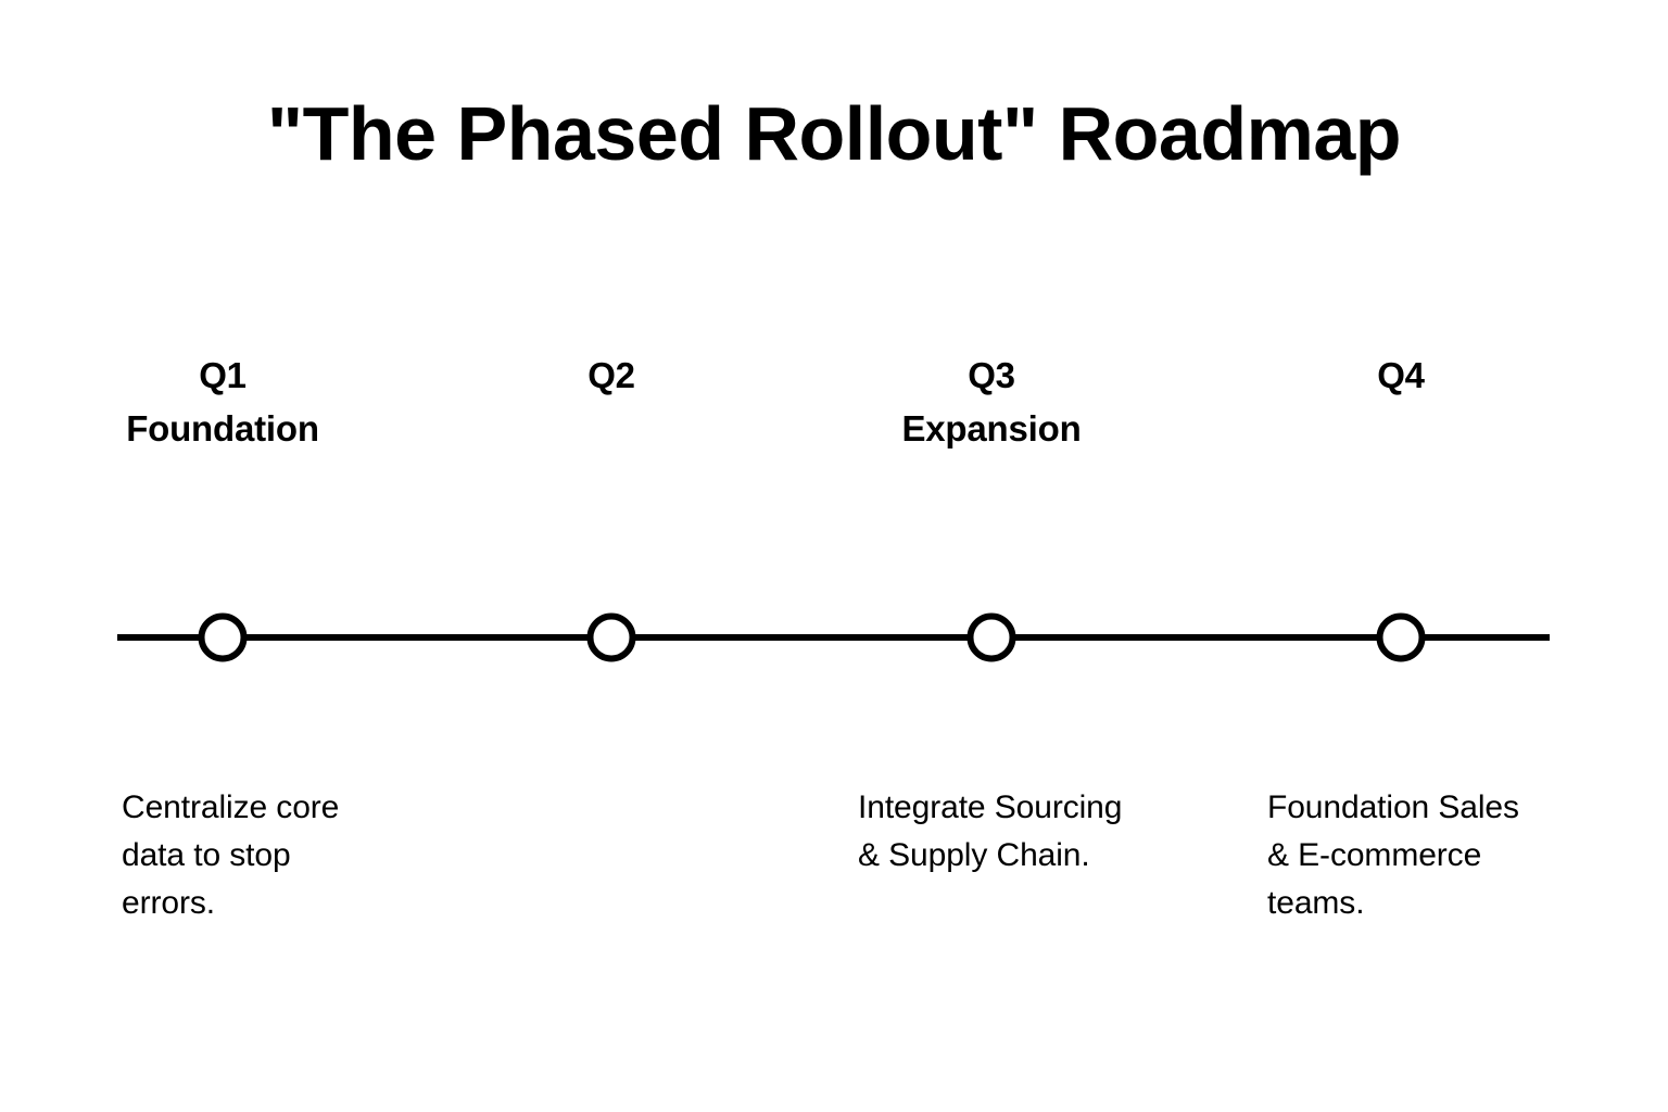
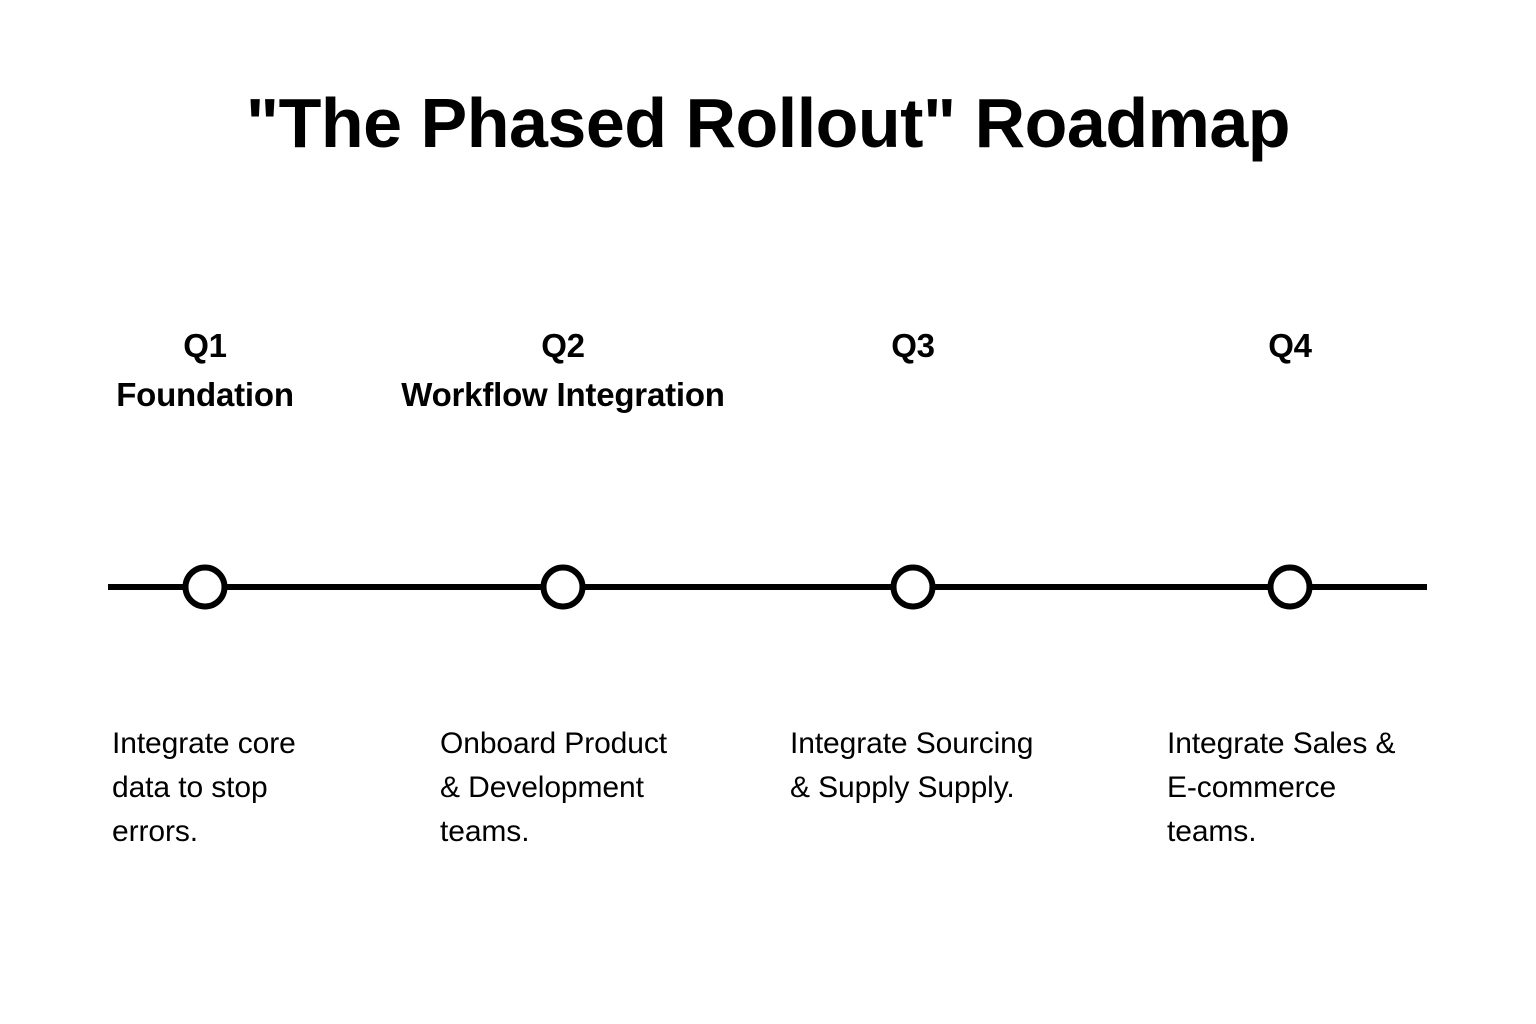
  "The Phased Rollout" Roadmap
  Q1
  Foundation
- Centralize core data to stop errors.
+ Integrate core data to stop errors.
  Q2
+ Workflow Integration
+ Onboard Product & Development teams.
  Q3
- Expansion
- Integrate Sourcing & Supply Chain.
+ Integrate Sourcing & Supply Supply.
  Q4
- Foundation Sales & E-commerce teams.
+ Integrate Sales & E-commerce teams.
